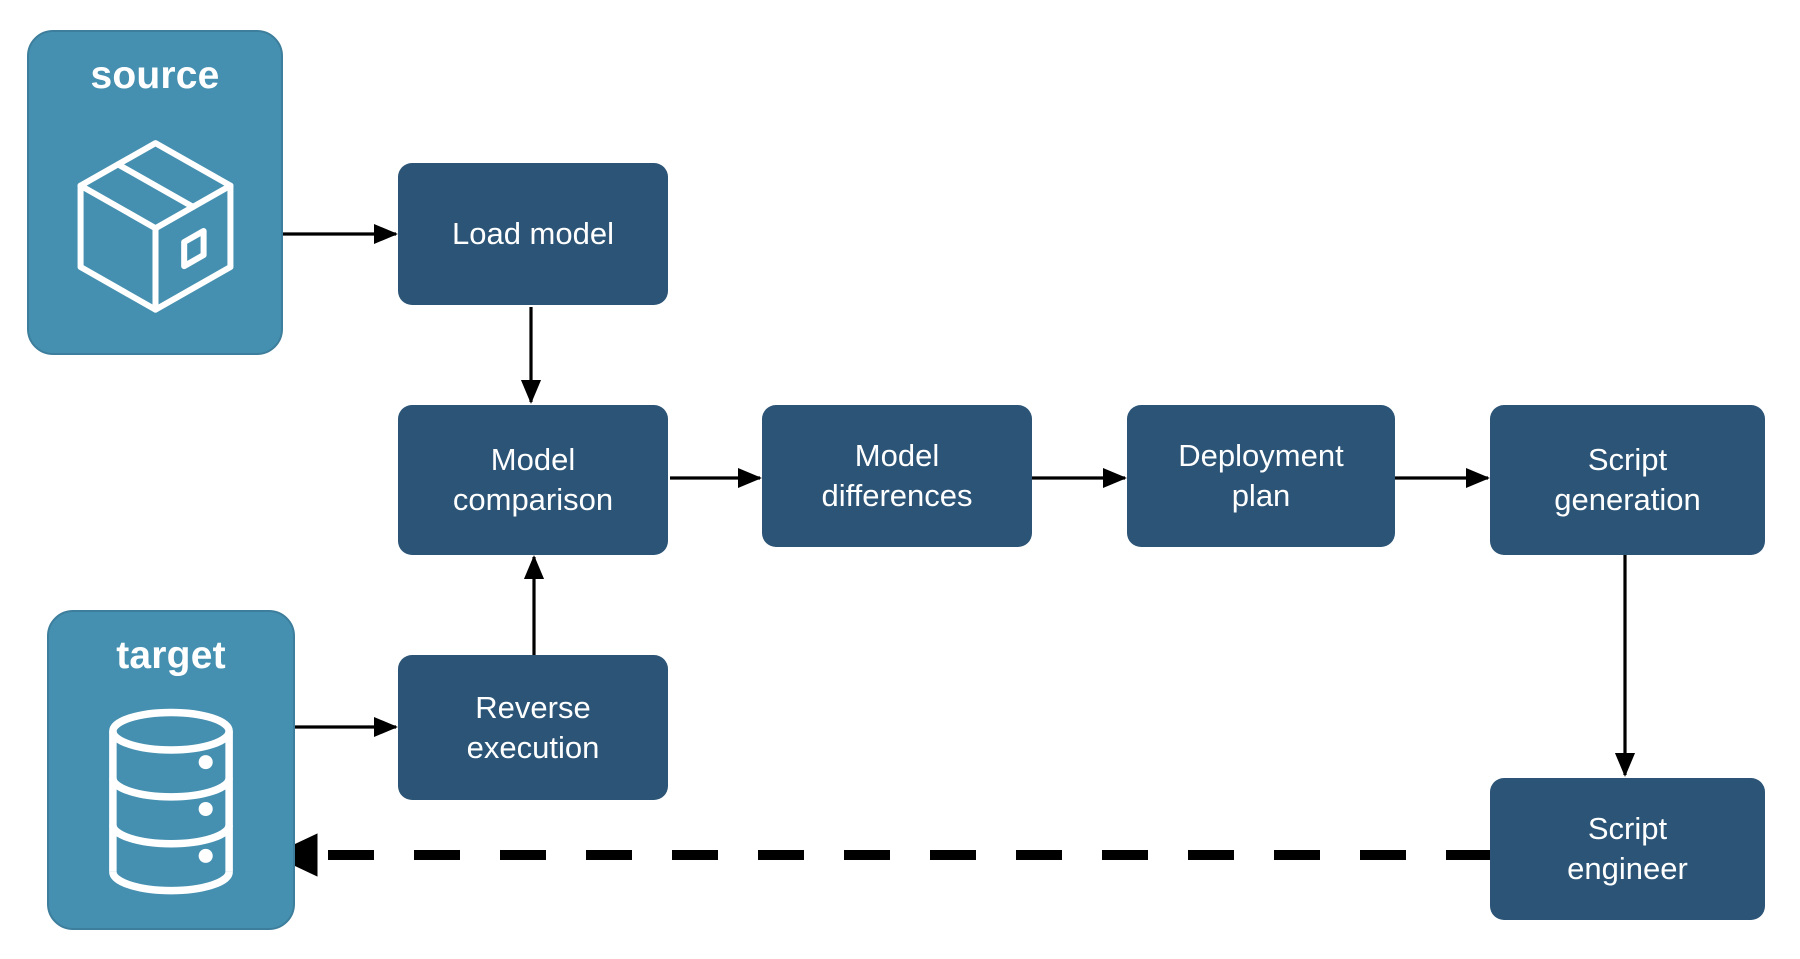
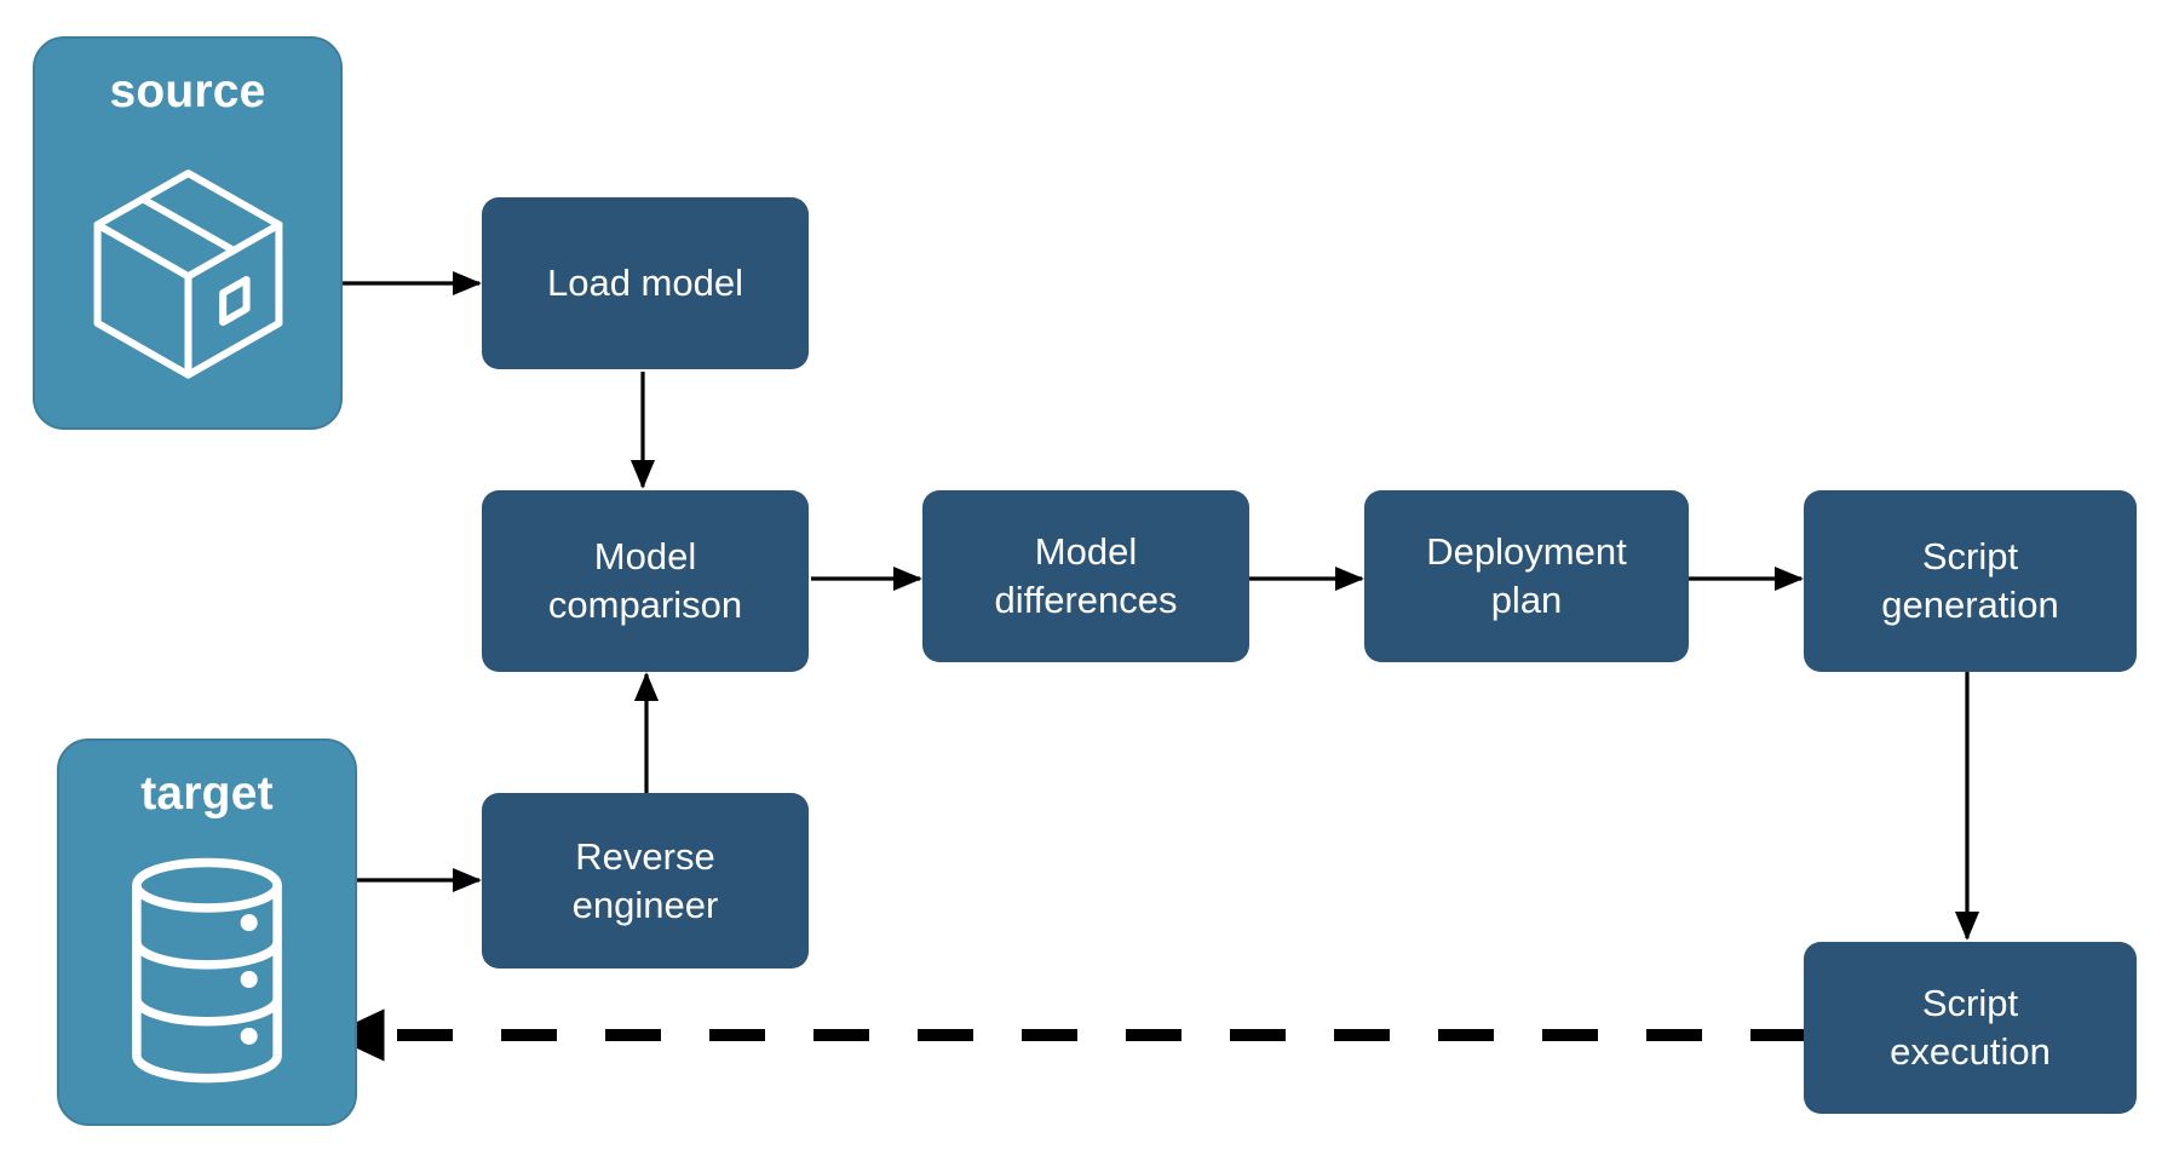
  source
  target
  Load model
  Model
  comparison
  Model
  differences
  Deployment
  plan
  Script
  generation
  Reverse
- execution
+ engineer
  Script
- engineer
+ execution
